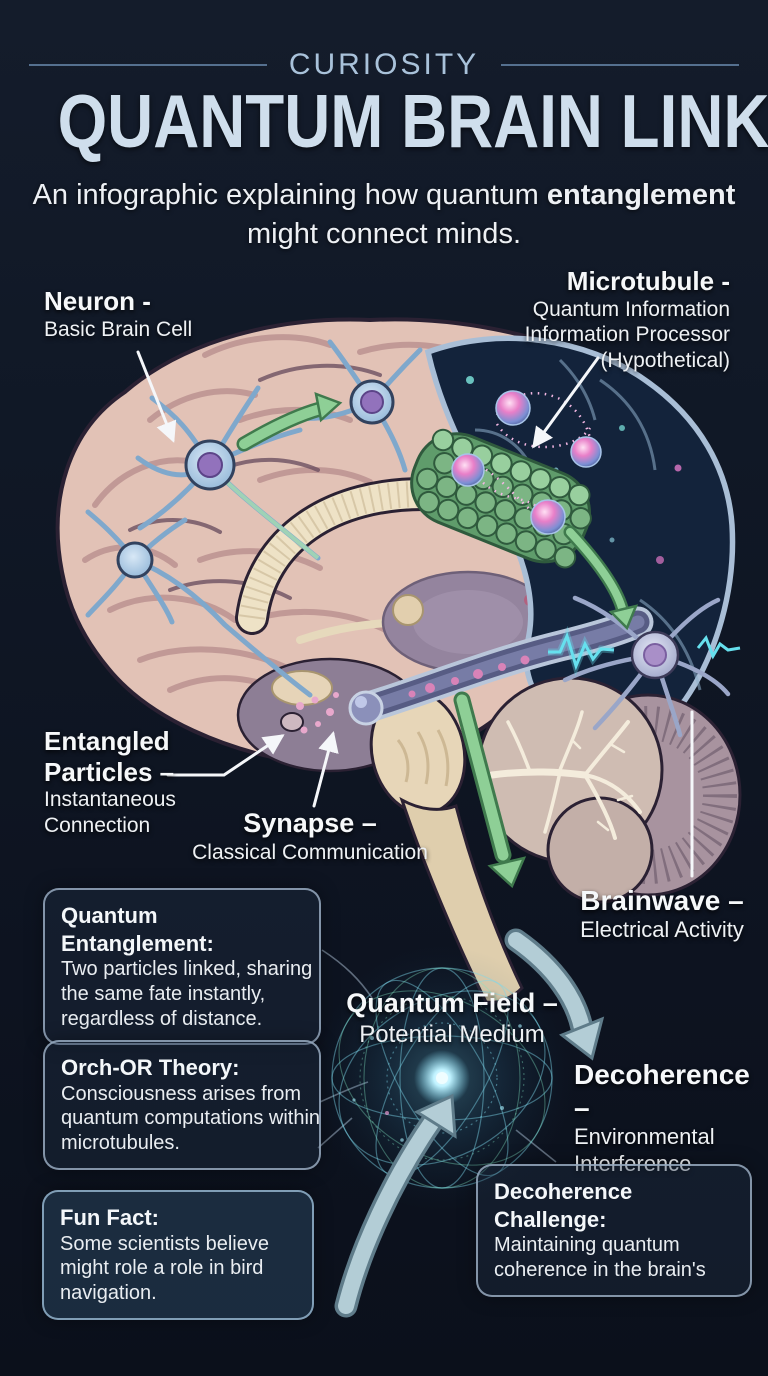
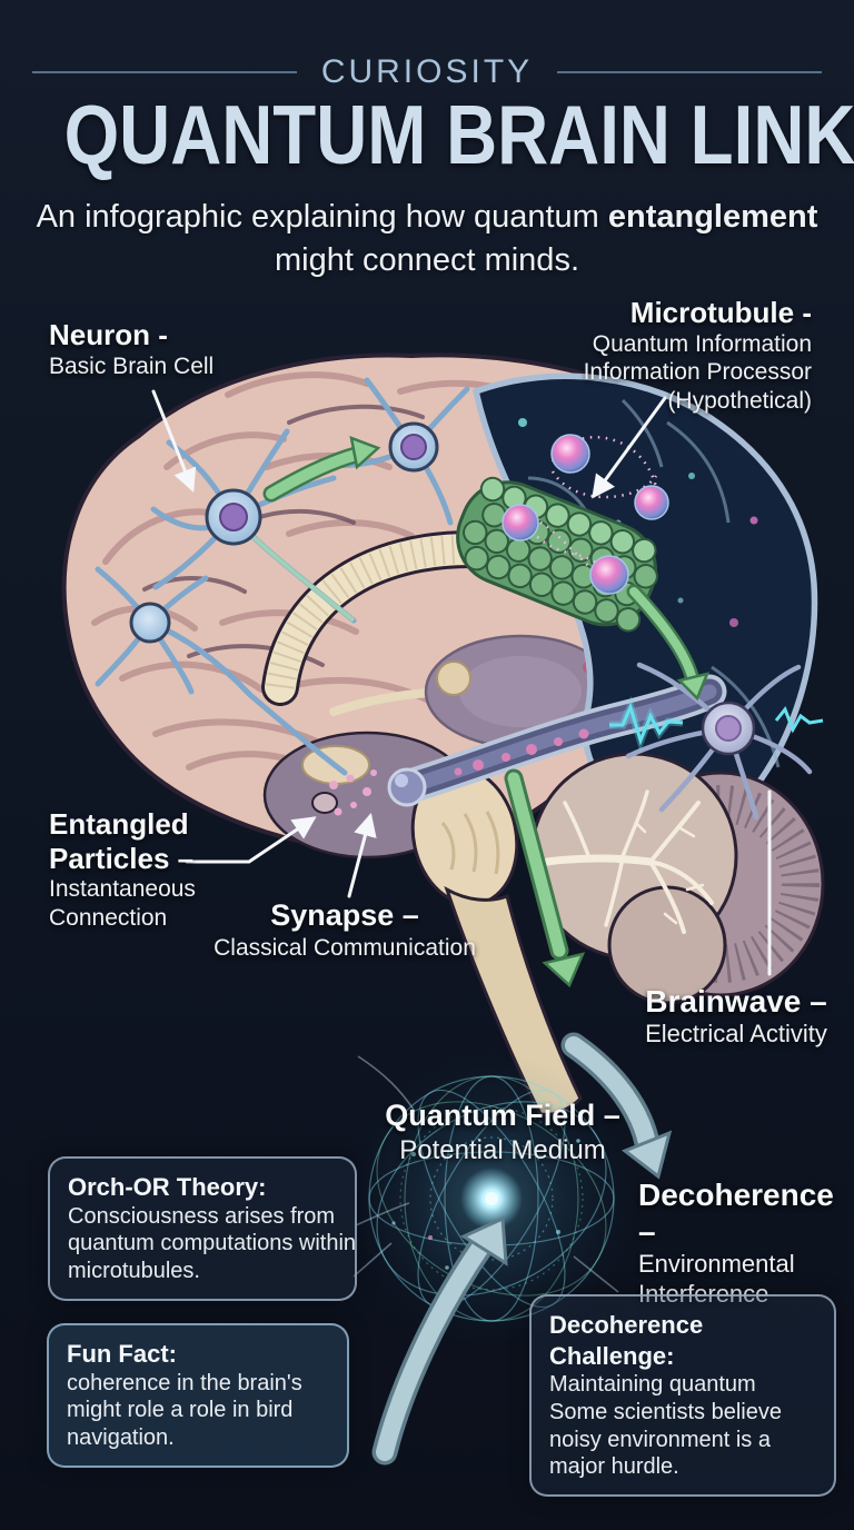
  CURIOSITY
  QUANTUM BRAIN LIN
  An infographic explaining how quantum entanglement
  might connect minds.
  Neuron -
  Basic Brain Cell
  Microtubule -
  Quantum Information
  Information Processor
  (Hypothetical)
  Entangled
  Particles –
  Instantaneous
  Connection
  Synapse –
  Classical Communication
  Brainwave –
  Electrical Activity
  Quantum Field –
  Potential Medium
  Decoherence –
  Environmental
  Interference
- Quantum Entanglement:
- Two particles linked, sharing
- the same fate instantly,
- regardless of distance.
  Orch-OR Theory:
  Consciousness arises from
  quantum computations within
  microtubules.
  Fun Fact:
- Some scientists believe
+ coherence in the brain's
  might role a role in bird
  navigation.
  Decoherence Challenge:
  Maintaining quantum
- coherence in the brain's
+ Some scientists believe
+ noisy environment is a
+ major hurdle.
